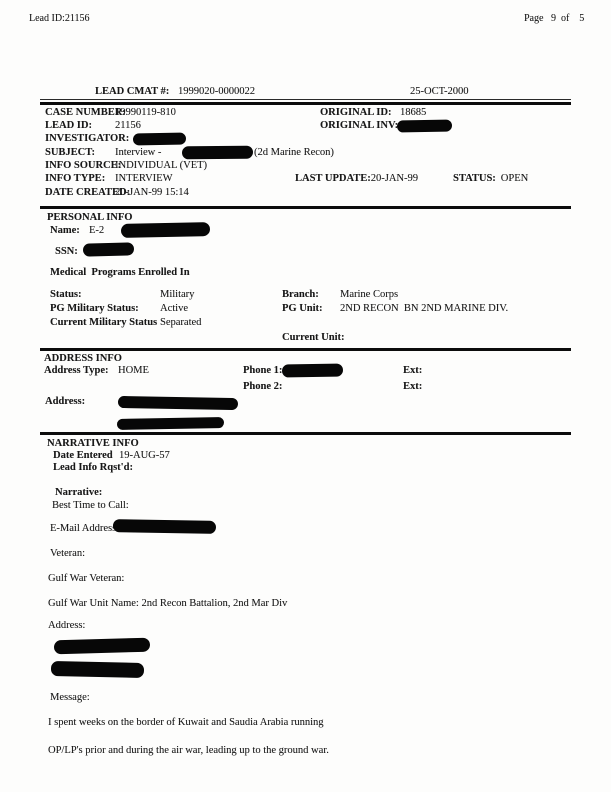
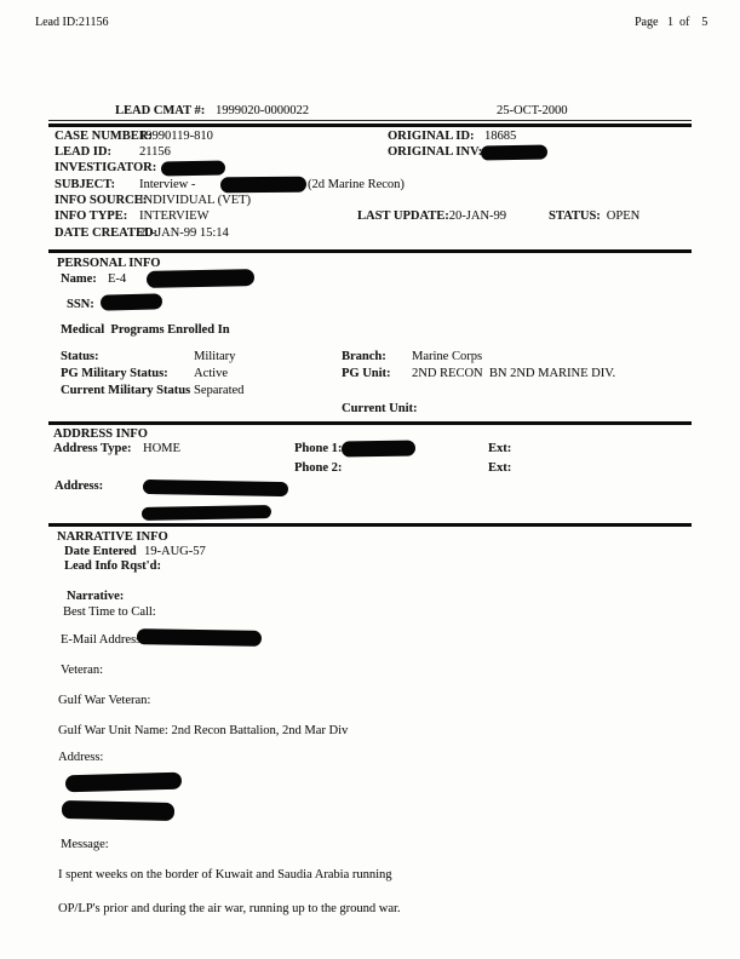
  Lead ID:21156
- Page 9 of 5
+ Page 1 of 5
  LEAD CMAT #:
  1999020-0000022
  25-OCT-2000
  CASE NUMBER:
  19990119-810
  ORIGINAL ID:
  18685
  LEAD ID:
  21156
  ORIGINAL INV
  INVESTIGATOR:
  SUBJECT:
  Interview -
  (2d Marine Recon)
  INFO SOURCE:
  INDIVIDUAL (VET)
  INFO TYPE:
  INTERVIEW
  LAST UPDATE:20-JAN-99
  STATUS: OPEN
  DATE CREATED:
  20-JAN-99 15:14
  PERSONAL INFO
  Name:
- E-2
+ E-4
  SSN:
  Medical Programs Enrolled In
  Status:
  Military
  Branch:
  Marine Corps
  PG Military Status:
  Active
  PG Unit:
  2ND RECON BN 2ND MARINE DIV.
  Current Military Status
  Separated
  Current Unit:
  ADDRESS INFO
  Address Type:
  HOME
  Phone 1:
  Ext:
  Phone 2:
  Ext:
  Address:
  NARRATIVE INFO
  Date Entered
  19-AUG-57
  Lead Info Rqst'd:
  Narrative:
  Best Time to Call:
  E-Mail Addres
  Veteran:
  Gulf War Veteran:
  Gulf War Unit Name: 2nd Recon Battalion, 2nd Mar Div
  Address:
  Message:
  I spent weeks on the border of Kuwait and Saudia Arabia running
- OP/LP's prior and during the air war, leading up to the ground war.
+ OP/LP's prior and during the air war, running up to the ground war.
